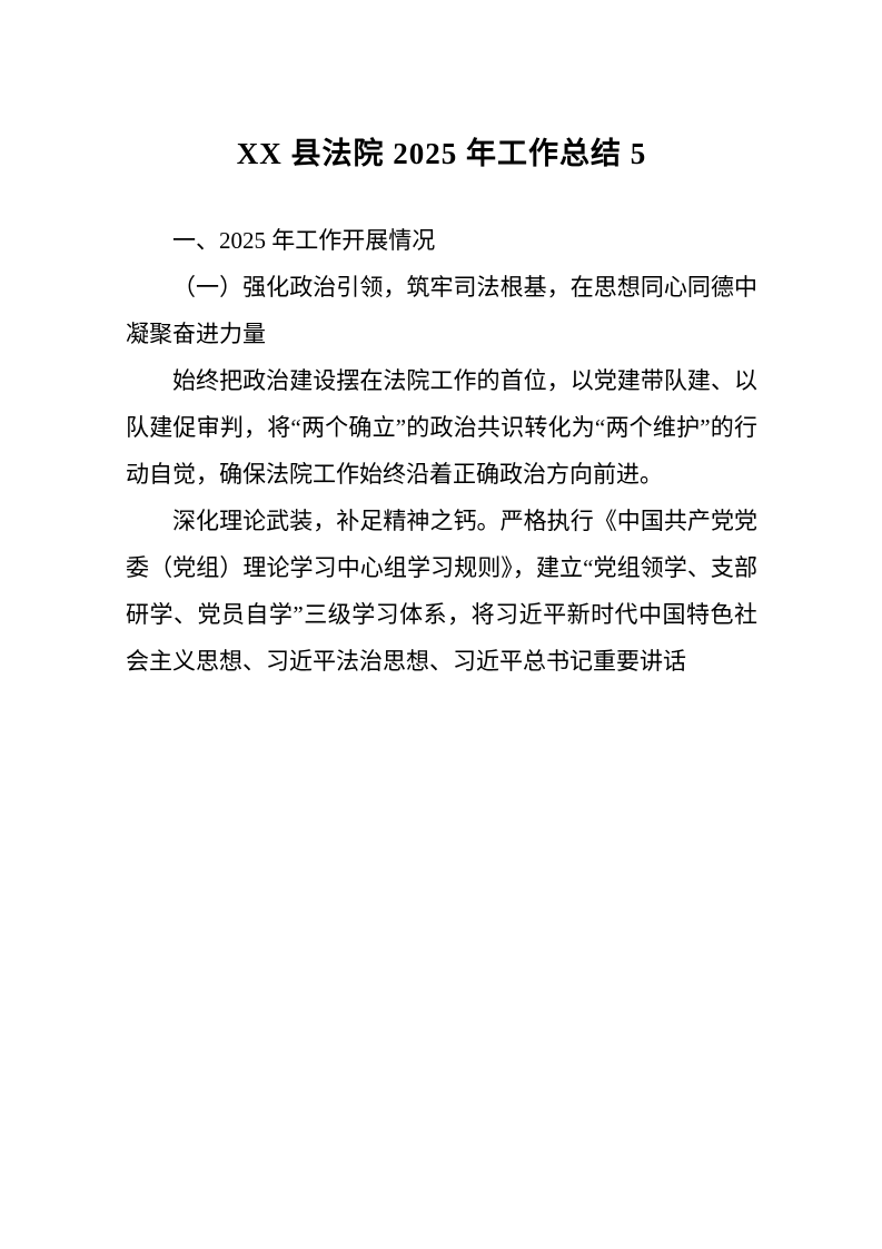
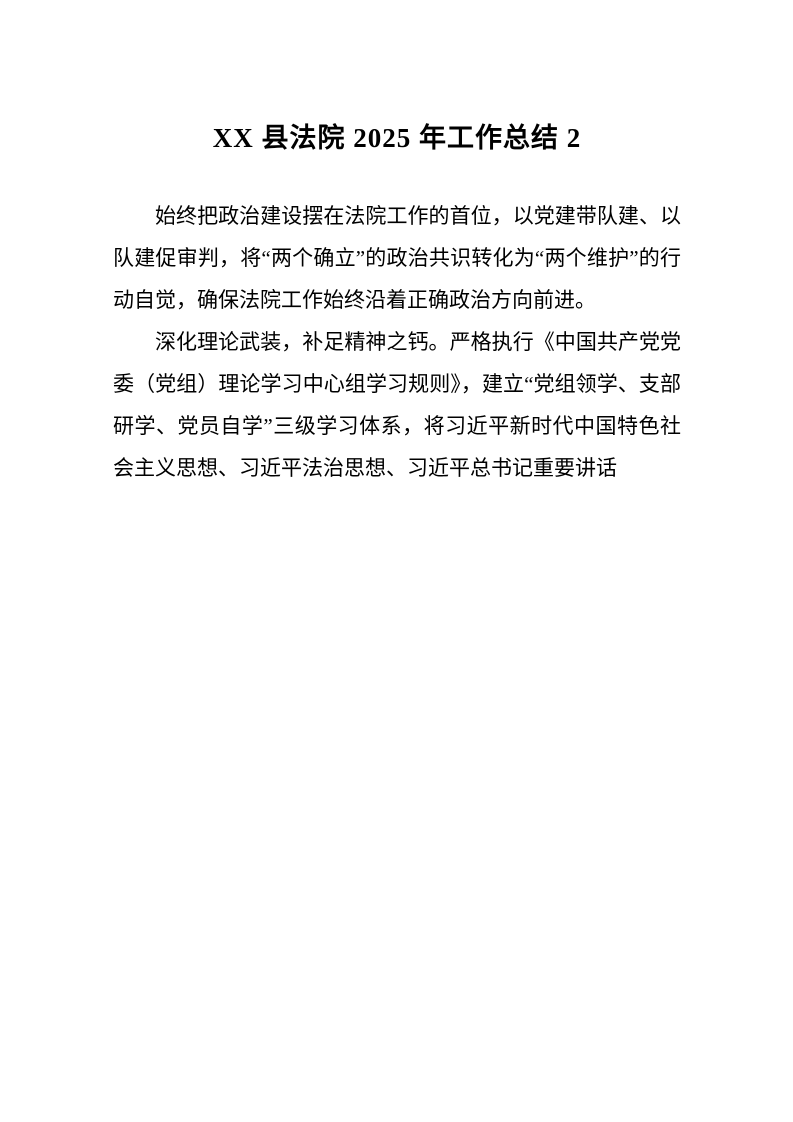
- XX 县法院 2025 年工作总结 5
+ XX 县法院 2025 年工作总结 2
- 一、2025 年工作开展情况
- （一）强化政治引领，筑牢司法根基，在思想同心同德中凝聚奋进力量
  始终把政治建设摆在法院工作的首位，以党建带队建、以队建促审判，将“两个确立”的政治共识转化为“两个维护”的行动自觉，确保法院工作始终沿着正确政治方向前进。
  深化理论武装，补足精神之钙。严格执行《中国共产党党委（党组）理论学习中心组学习规则》，建立“党组领学、支部研学、党员自学”三级学习体系，将习近平新时代中国特色社会主义思想、习近平法治思想、习近平总书记重要讲话
